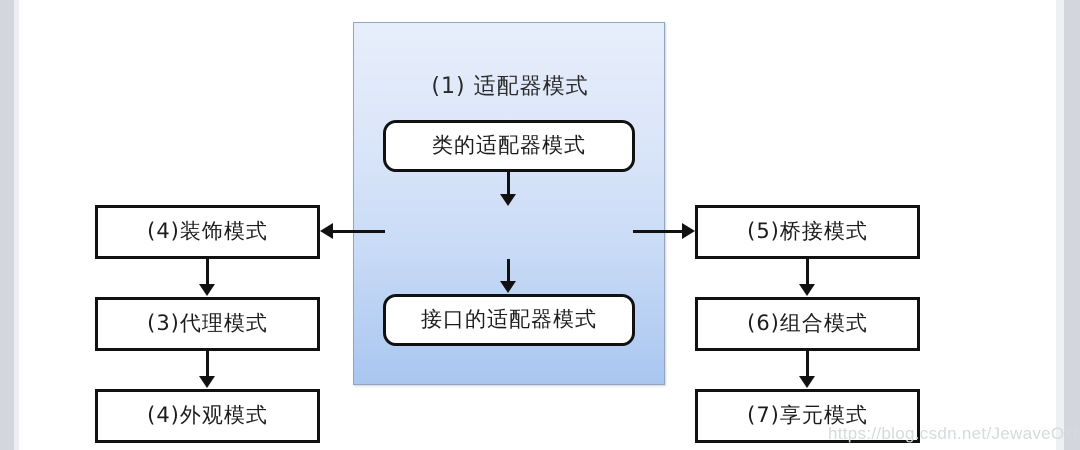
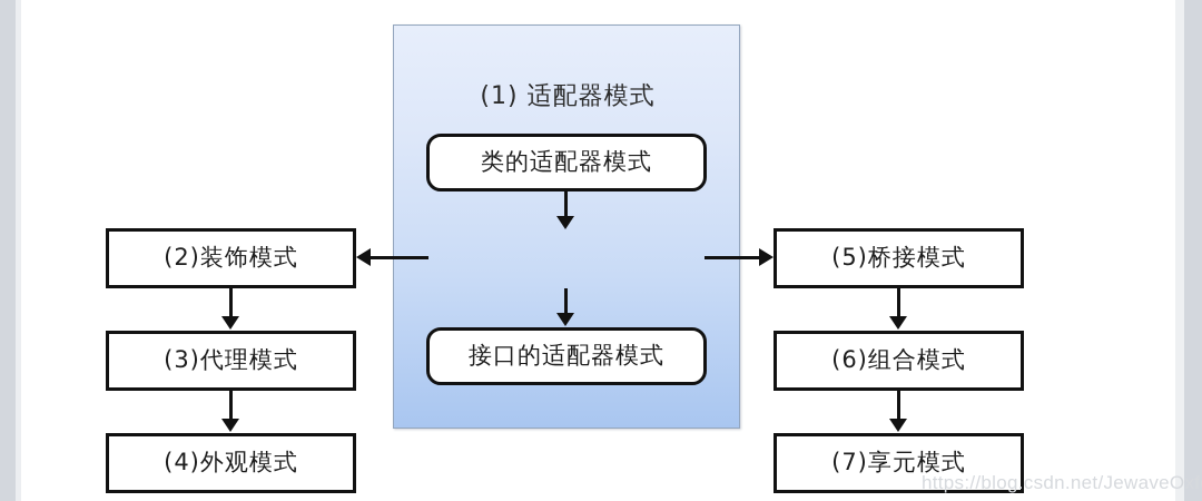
  (1) 适配器模式
  类的适配器模式
  接口的适配器模式
- (4)装饰模式
+ (2)装饰模式
  (3)代理模式
  (4)外观模式
  (5)桥接模式
  (6)组合模式
  (7)享元模式
  https://blog.csdn.net/JewaveOxf
